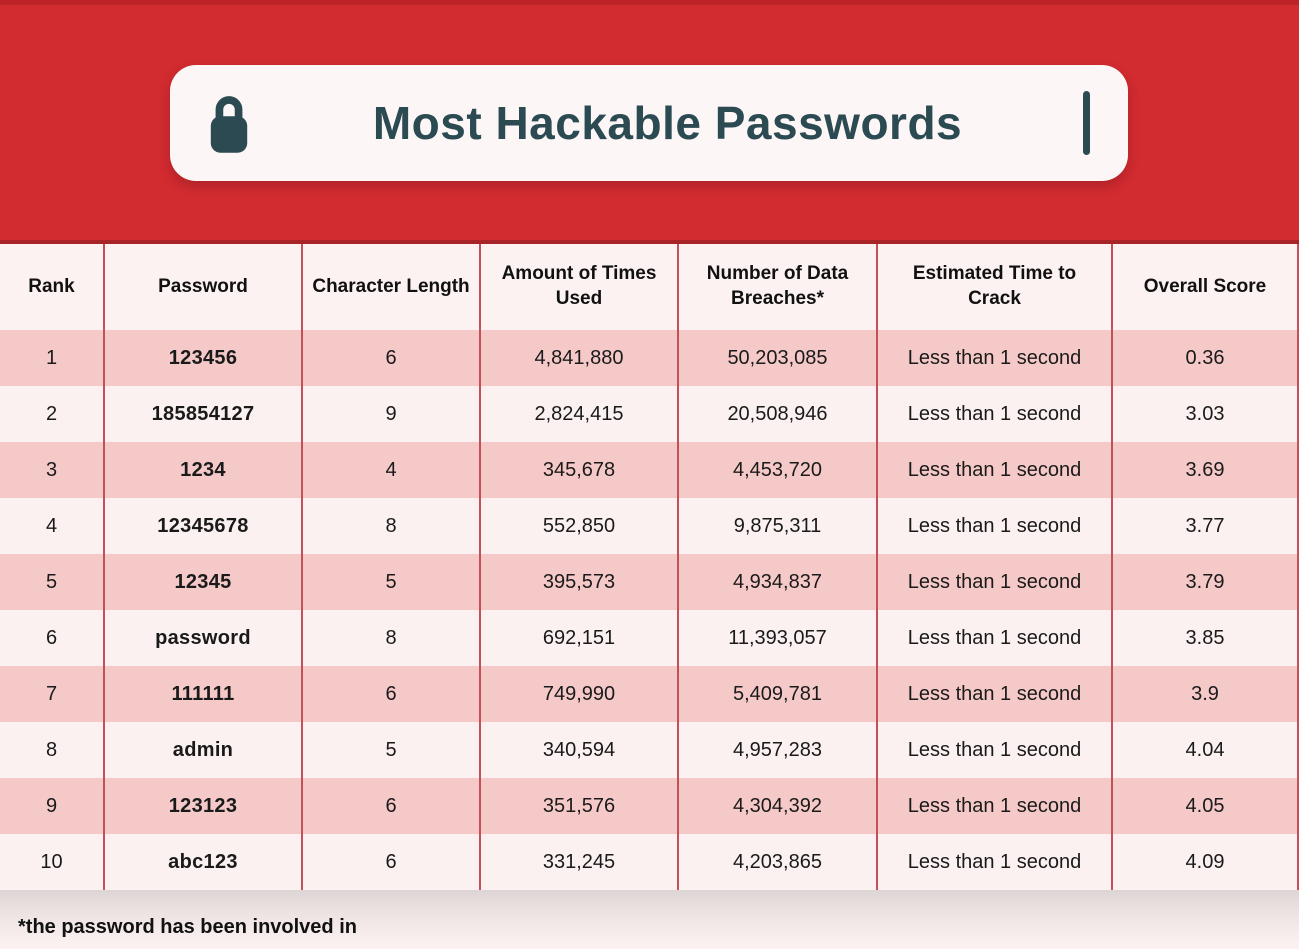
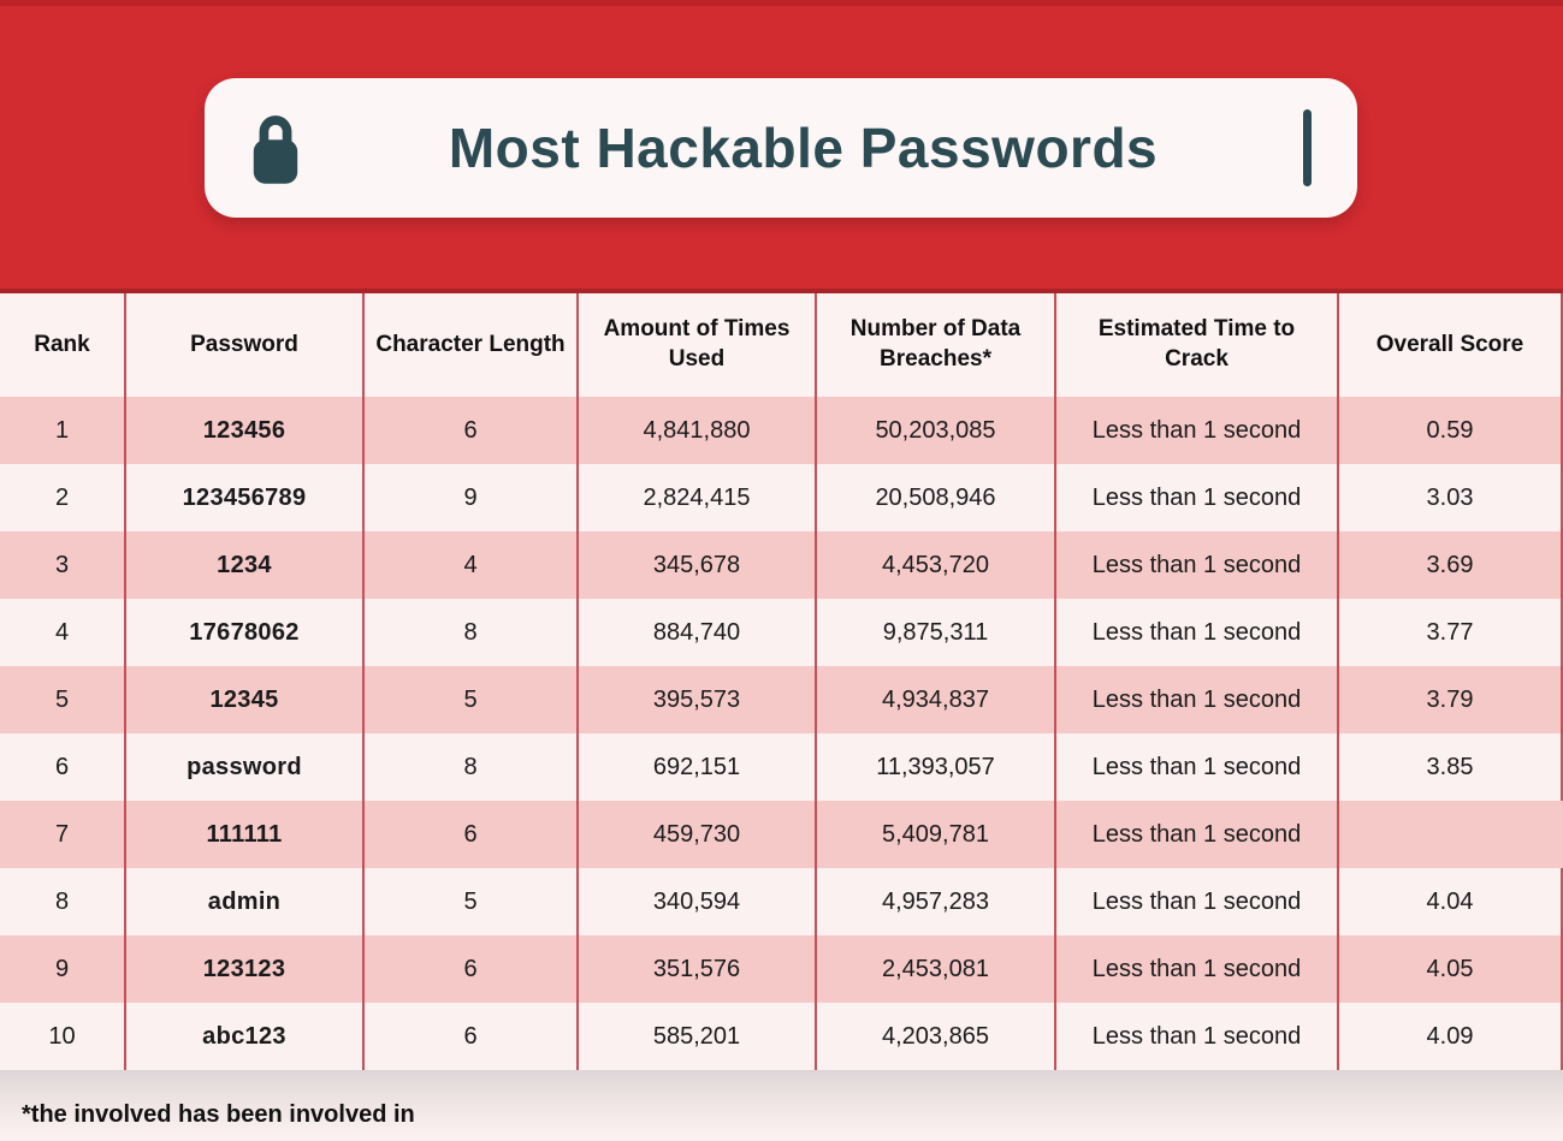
  Most Hackable Passwords
  Rank
  Password
  Character Length
  Amount of Times Used
  Number of Data Breaches*
  Estimated Time to Crack
  Overall Score
  1
  123456
  6
  4,841,880
  50,203,085
  Less than 1 second
- 0.36
+ 0.59
  2
- 185854127
+ 123456789
  9
  2,824,415
  20,508,946
  Less than 1 second
  3.03
  3
  1234
  4
  345,678
  4,453,720
  Less than 1 second
  3.69
  4
- 12345678
+ 17678062
  8
- 552,850
+ 884,740
  9,875,311
  Less than 1 second
  3.77
  5
  12345
  5
  395,573
  4,934,837
  Less than 1 second
  3.79
  6
  password
  8
  692,151
  11,393,057
  Less than 1 second
  3.85
  7
  111111
  6
- 749,990
+ 459,730
  5,409,781
  Less than 1 second
- 3.9
  8
  admin
  5
  340,594
  4,957,283
  Less than 1 second
  4.04
  9
  123123
  6
  351,576
- 4,304,392
+ 2,453,081
  Less than 1 second
  4.05
  10
  abc123
  6
- 331,245
+ 585,201
  4,203,865
  Less than 1 second
  4.09
- *the password has been involved in
+ *the involved has been involved in
